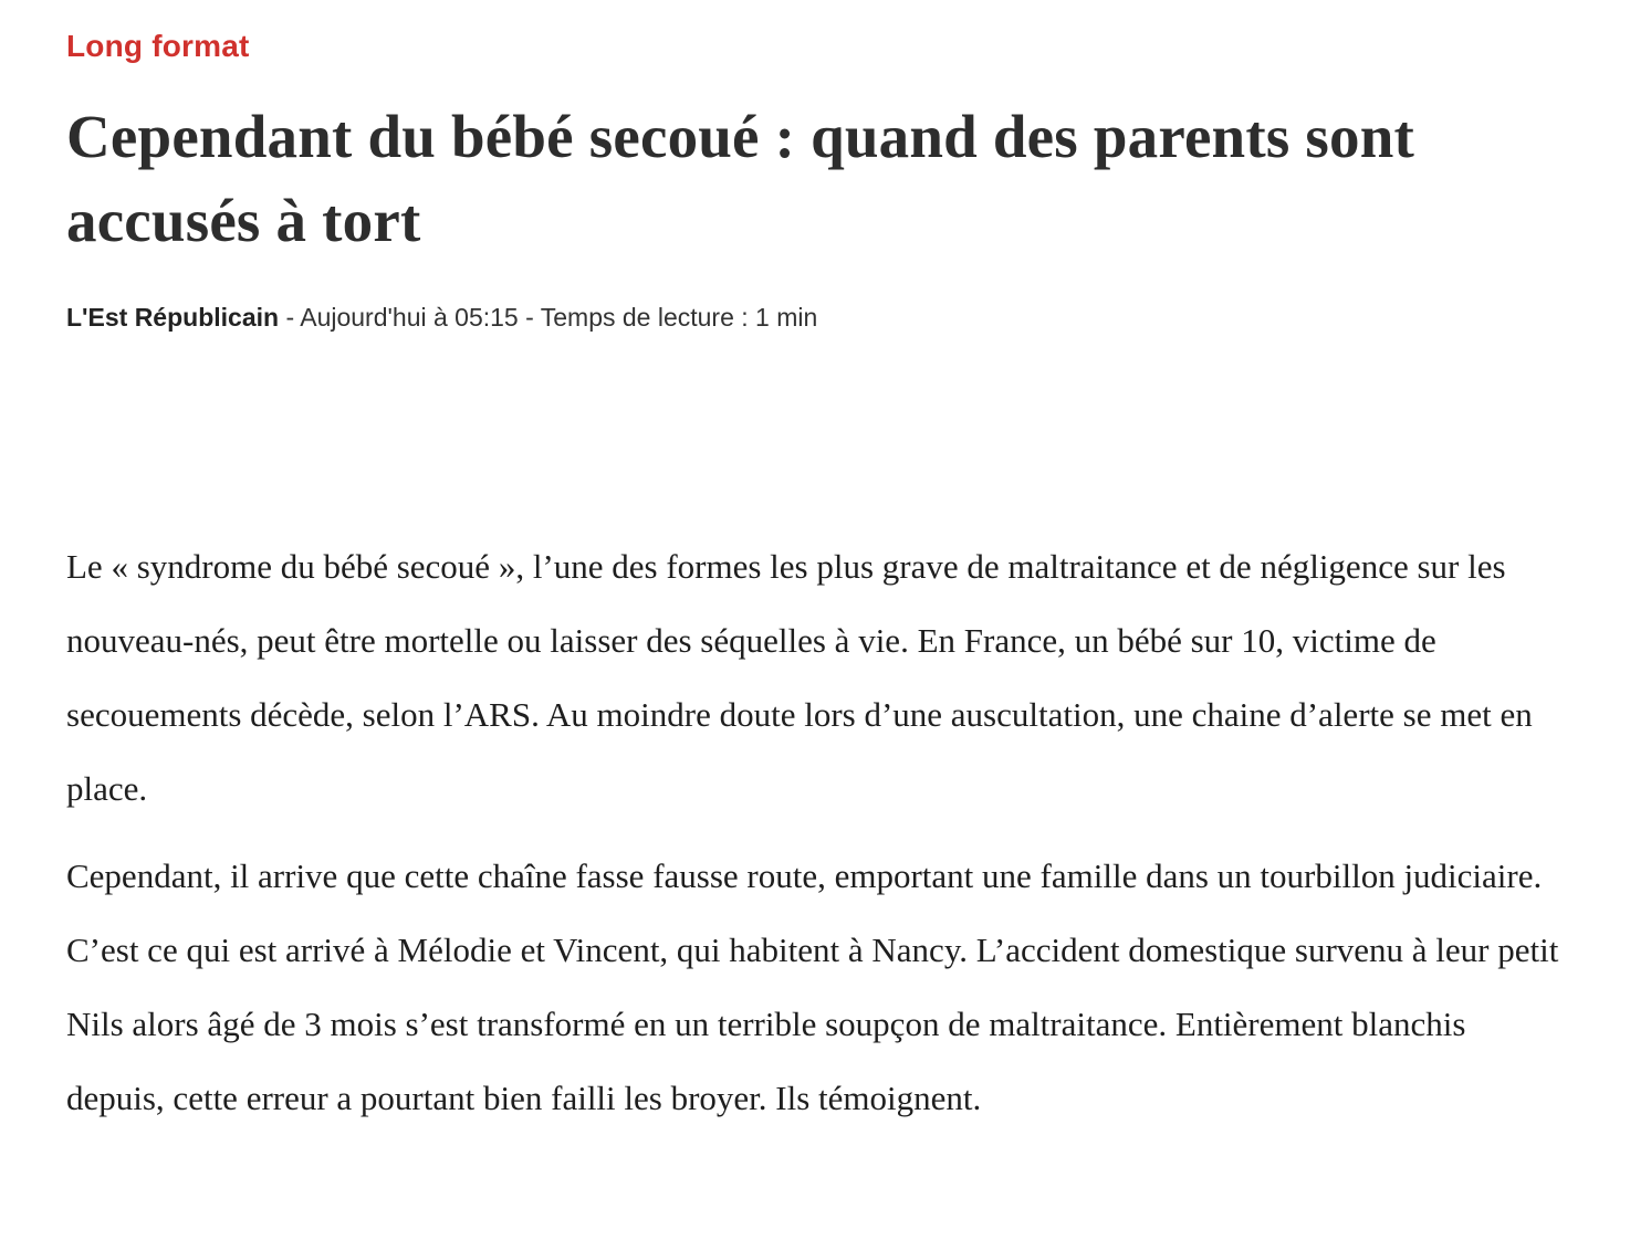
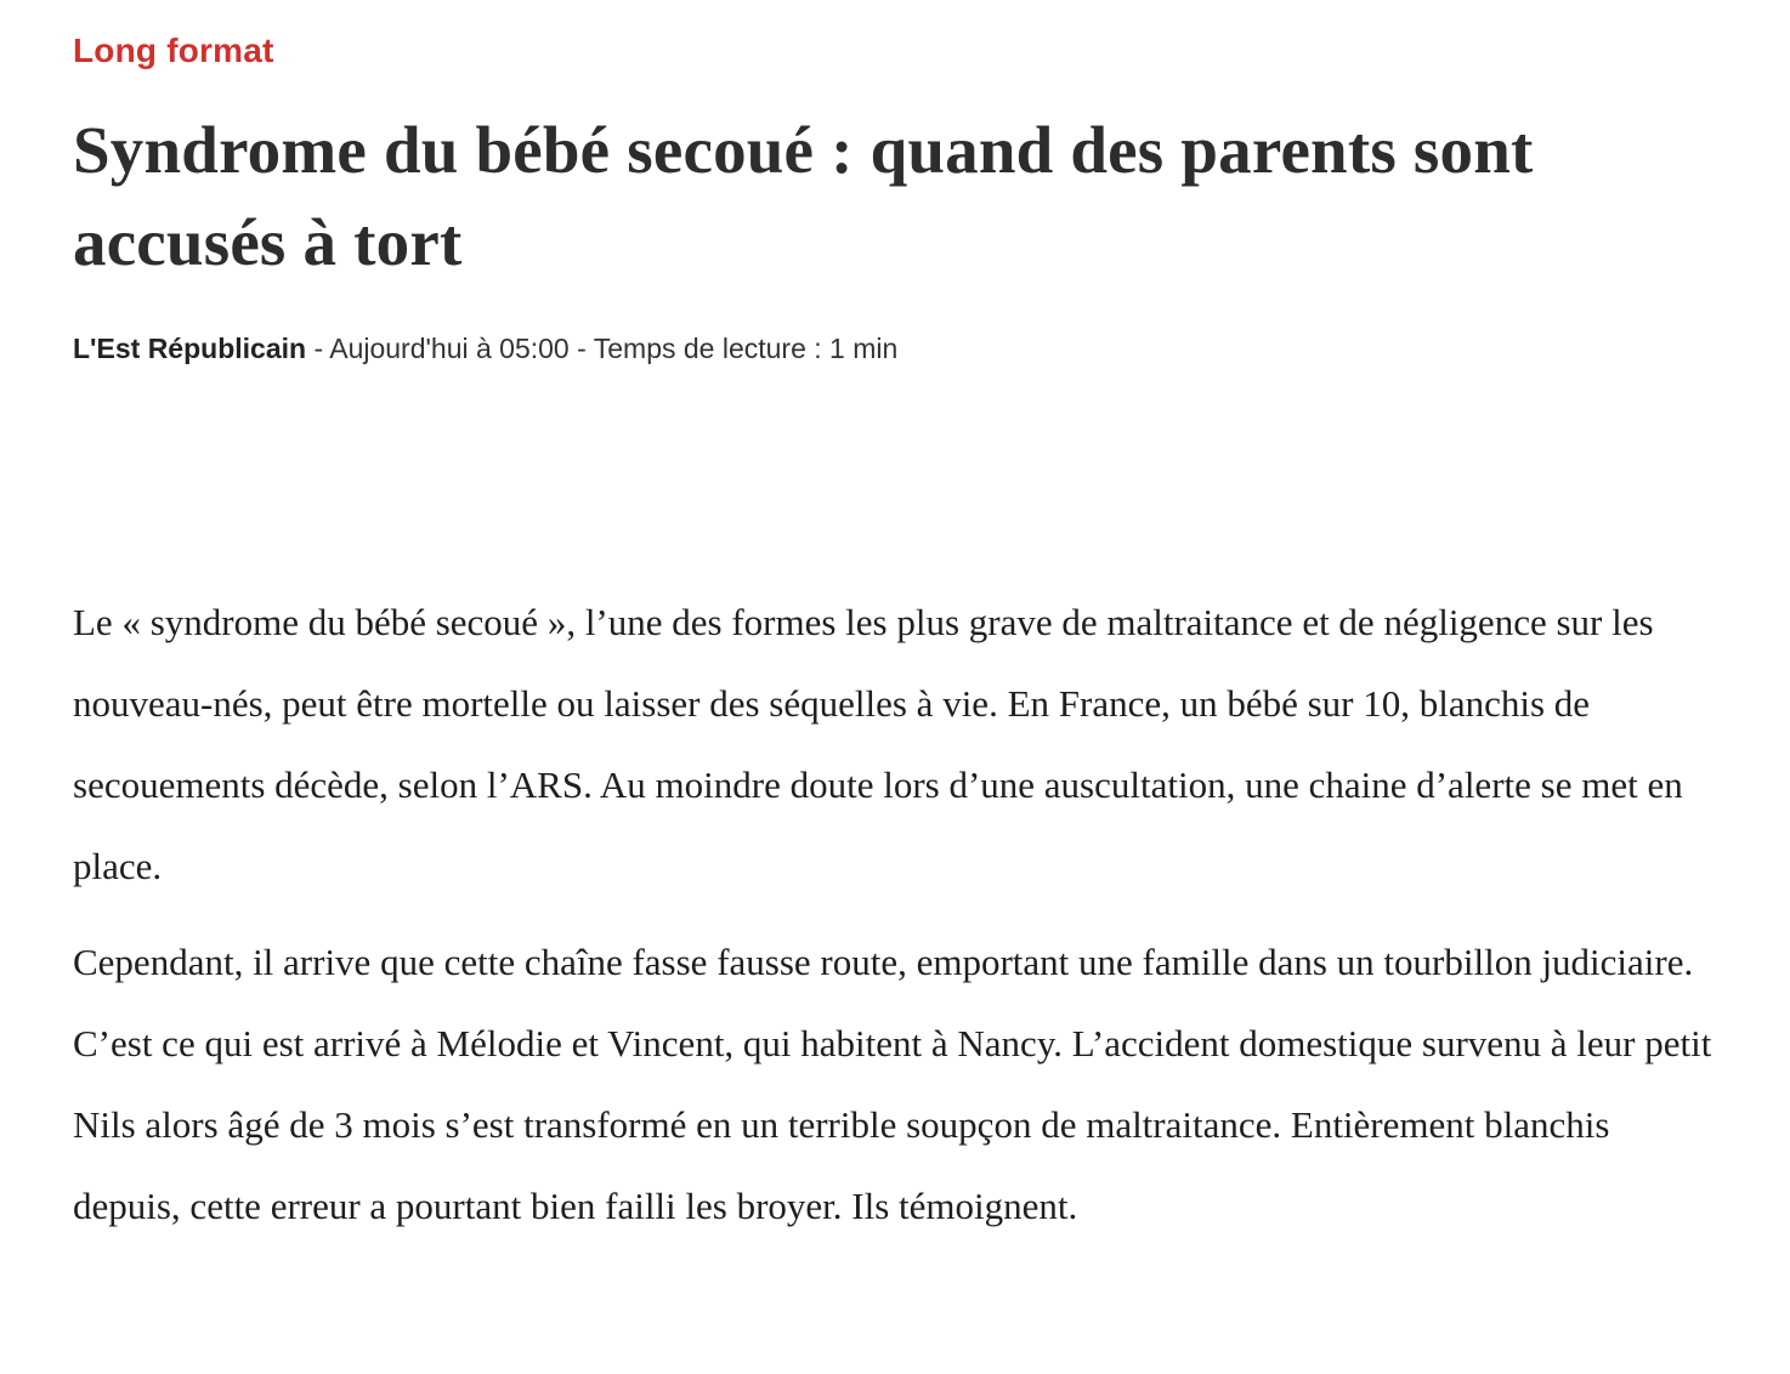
  Long format
- Cependant du bébé secoué : quand des parents sont accusés à tort
+ Syndrome du bébé secoué : quand des parents sont accusés à tort
- L'Est Républicain - Aujourd'hui à 05:15 - Temps de lecture : 1 min
+ L'Est Républicain - Aujourd'hui à 05:00 - Temps de lecture : 1 min
- Le « syndrome du bébé secoué », l’une des formes les plus grave de maltraitance et de négligence sur les nouveau-nés, peut être mortelle ou laisser des séquelles à vie. En France, un bébé sur 10, victime de secouements décède, selon l’ARS. Au moindre doute lors d’une auscultation, une chaine d’alerte se met en place.
+ Le « syndrome du bébé secoué », l’une des formes les plus grave de maltraitance et de négligence sur les nouveau-nés, peut être mortelle ou laisser des séquelles à vie. En France, un bébé sur 10, blanchis de secouements décède, selon l’ARS. Au moindre doute lors d’une auscultation, une chaine d’alerte se met en place.
  Cependant, il arrive que cette chaîne fasse fausse route, emportant une famille dans un tourbillon judiciaire. C’est ce qui est arrivé à Mélodie et Vincent, qui habitent à Nancy. L’accident domestique survenu à leur petit Nils alors âgé de 3 mois s’est transformé en un terrible soupçon de maltraitance. Entièrement blanchis depuis, cette erreur a pourtant bien failli les broyer. Ils témoignent.
